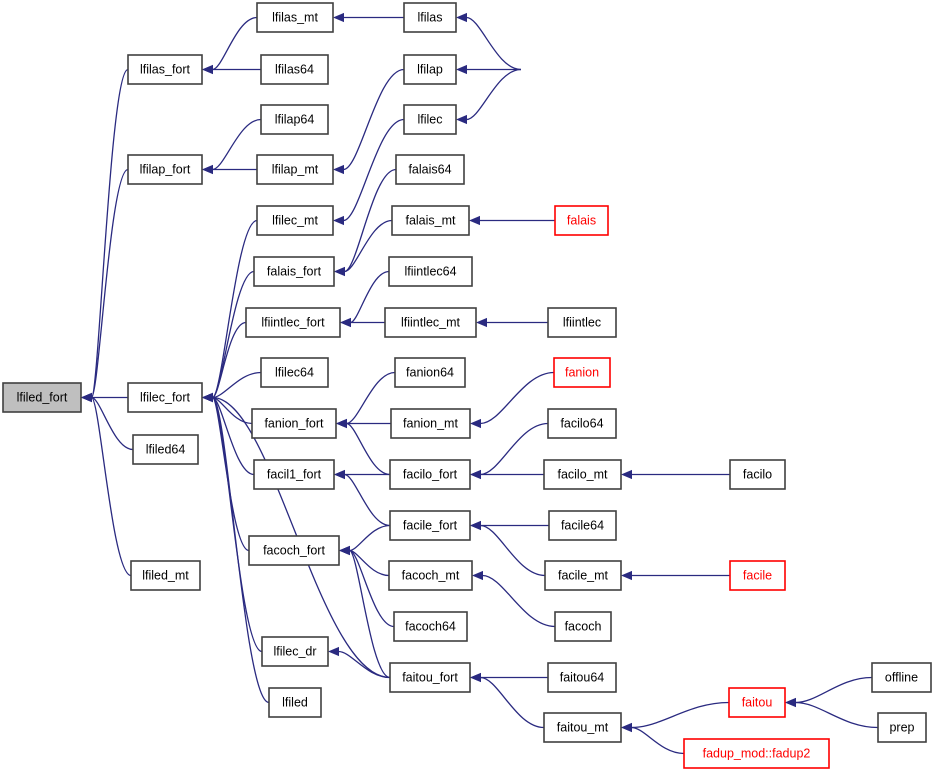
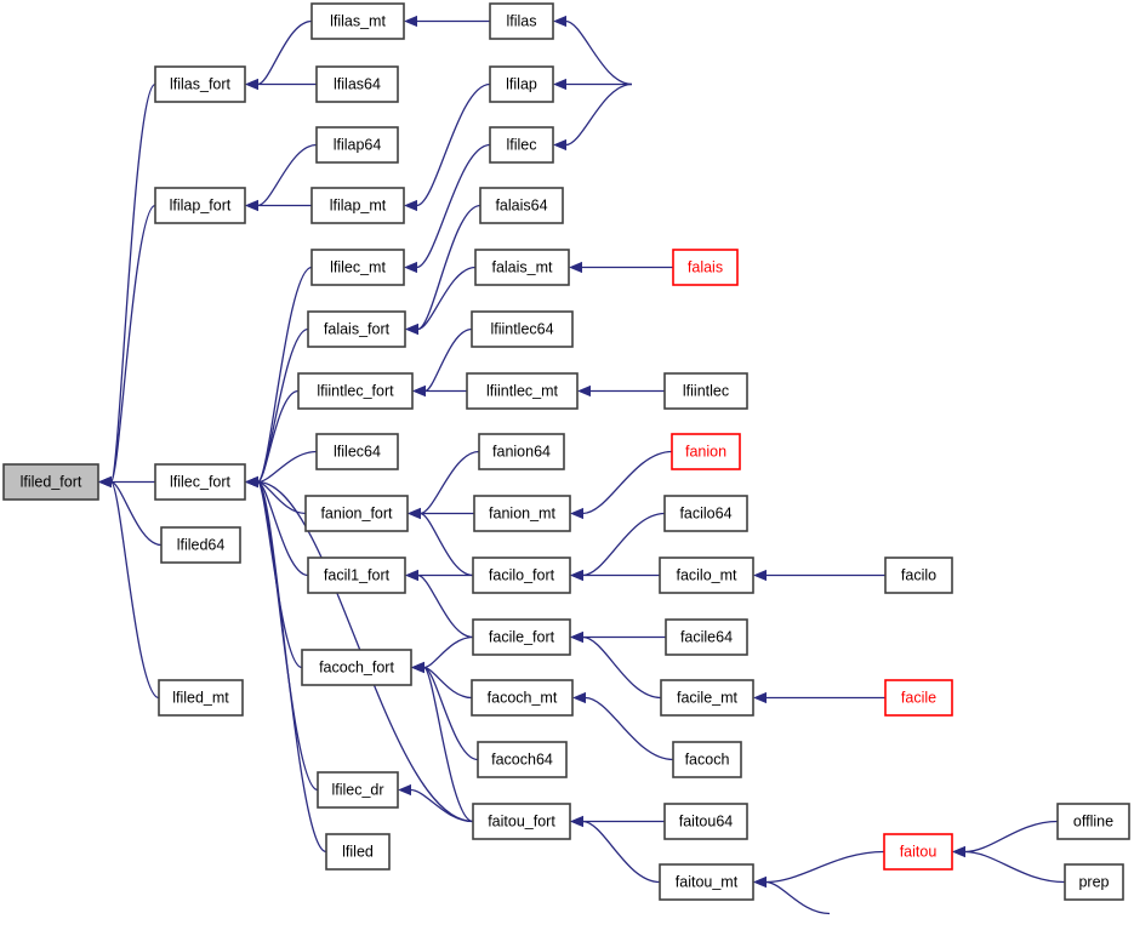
  lfiled_fort
  lfilec_fort
  lfiled64
  lfiled_mt
  lfilas_fort
  lfilap_fort
  lfilas_mt
  lfilas64
  lfilap64
  lfilap_mt
  lfilec_mt
  falais_fort
  lfiintlec_fort
  lfilec64
  fanion_fort
  facil1_fort
  facoch_fort
  lfilec_dr
  lfiled
  lfilas
  lfilap
  lfilec
  falais64
  falais_mt
  lfiintlec64
  lfiintlec_mt
  fanion64
  fanion_mt
  facilo_fort
  facile_fort
  facoch_mt
  facoch64
  faitou_fort
  falais
  lfiintlec
  fanion
  facilo64
  facilo_mt
  facile64
  facile_mt
  facoch
  faitou64
  faitou_mt
  facilo
  facile
  faitou
- fadup_mod::fadup2
  offline
  prep
